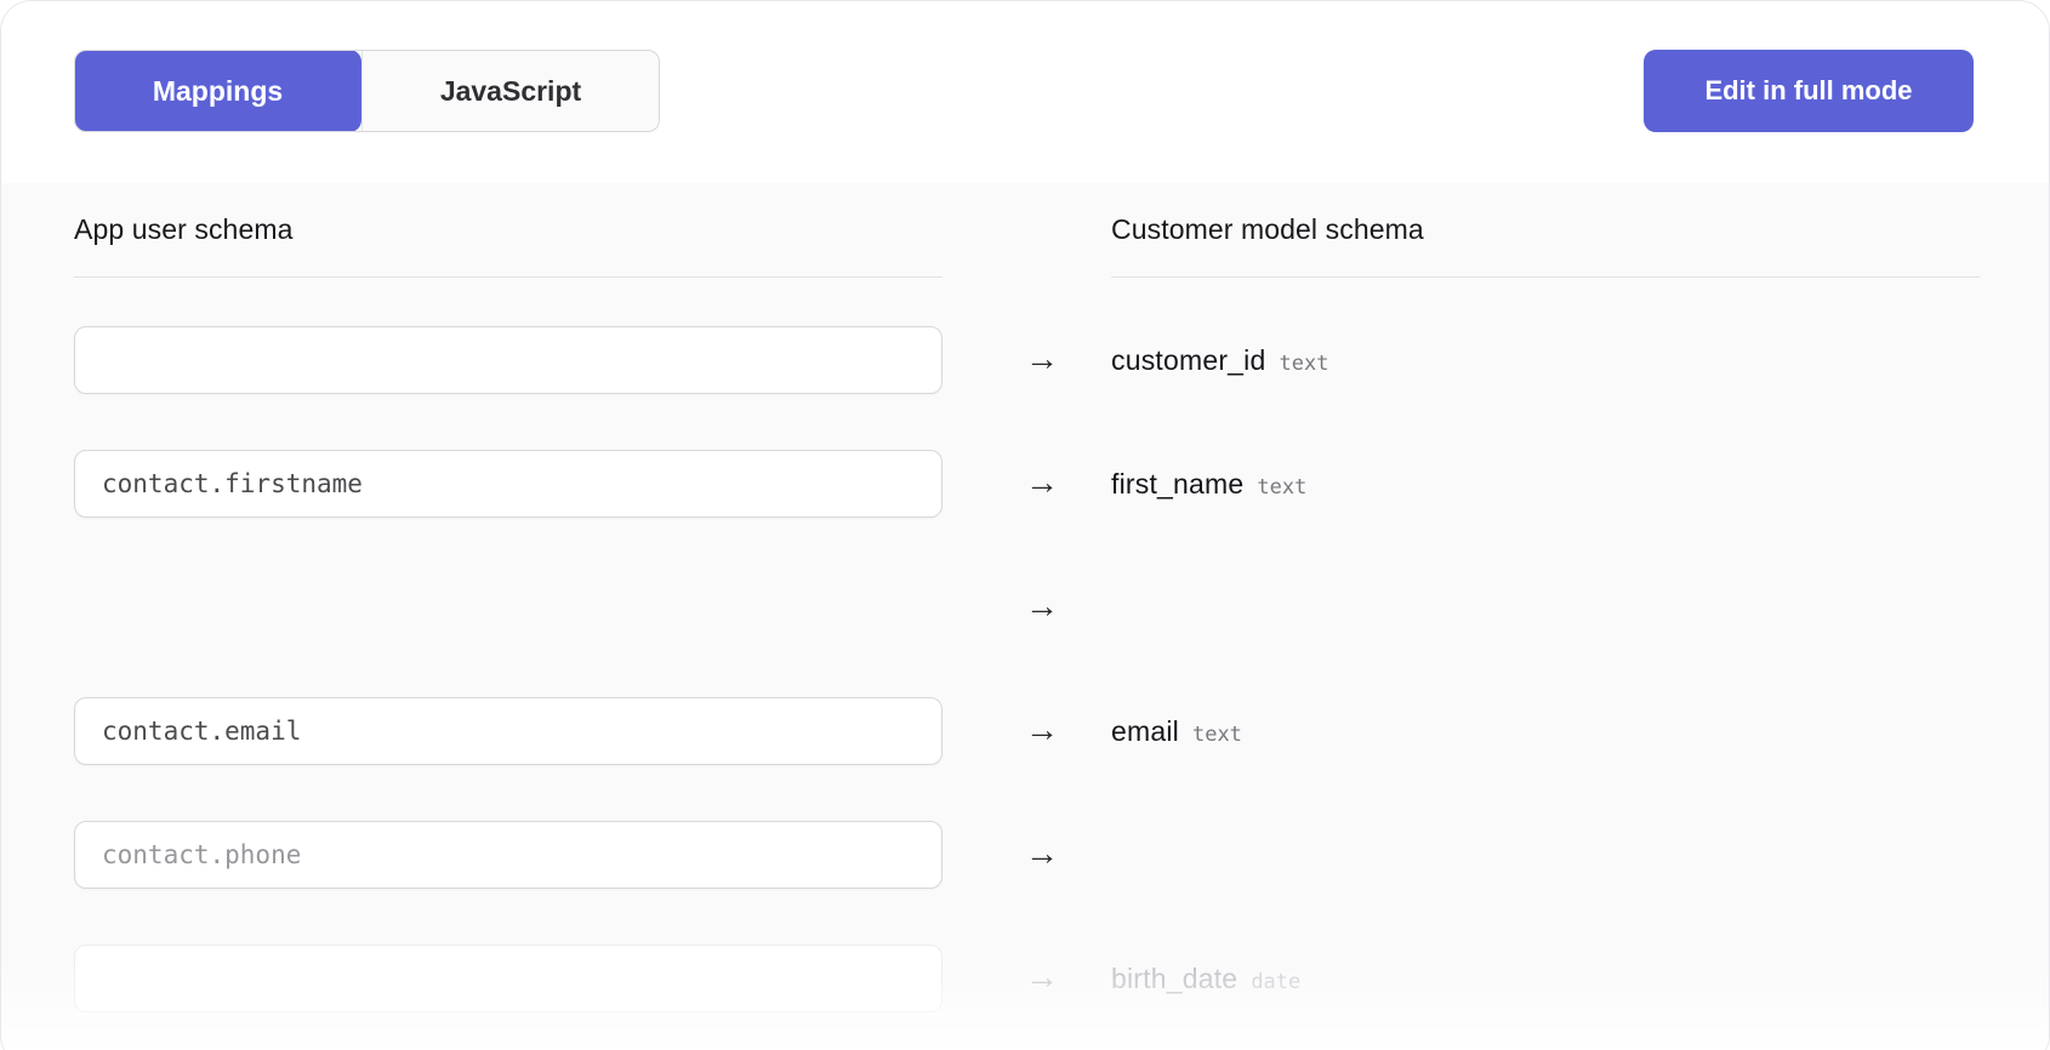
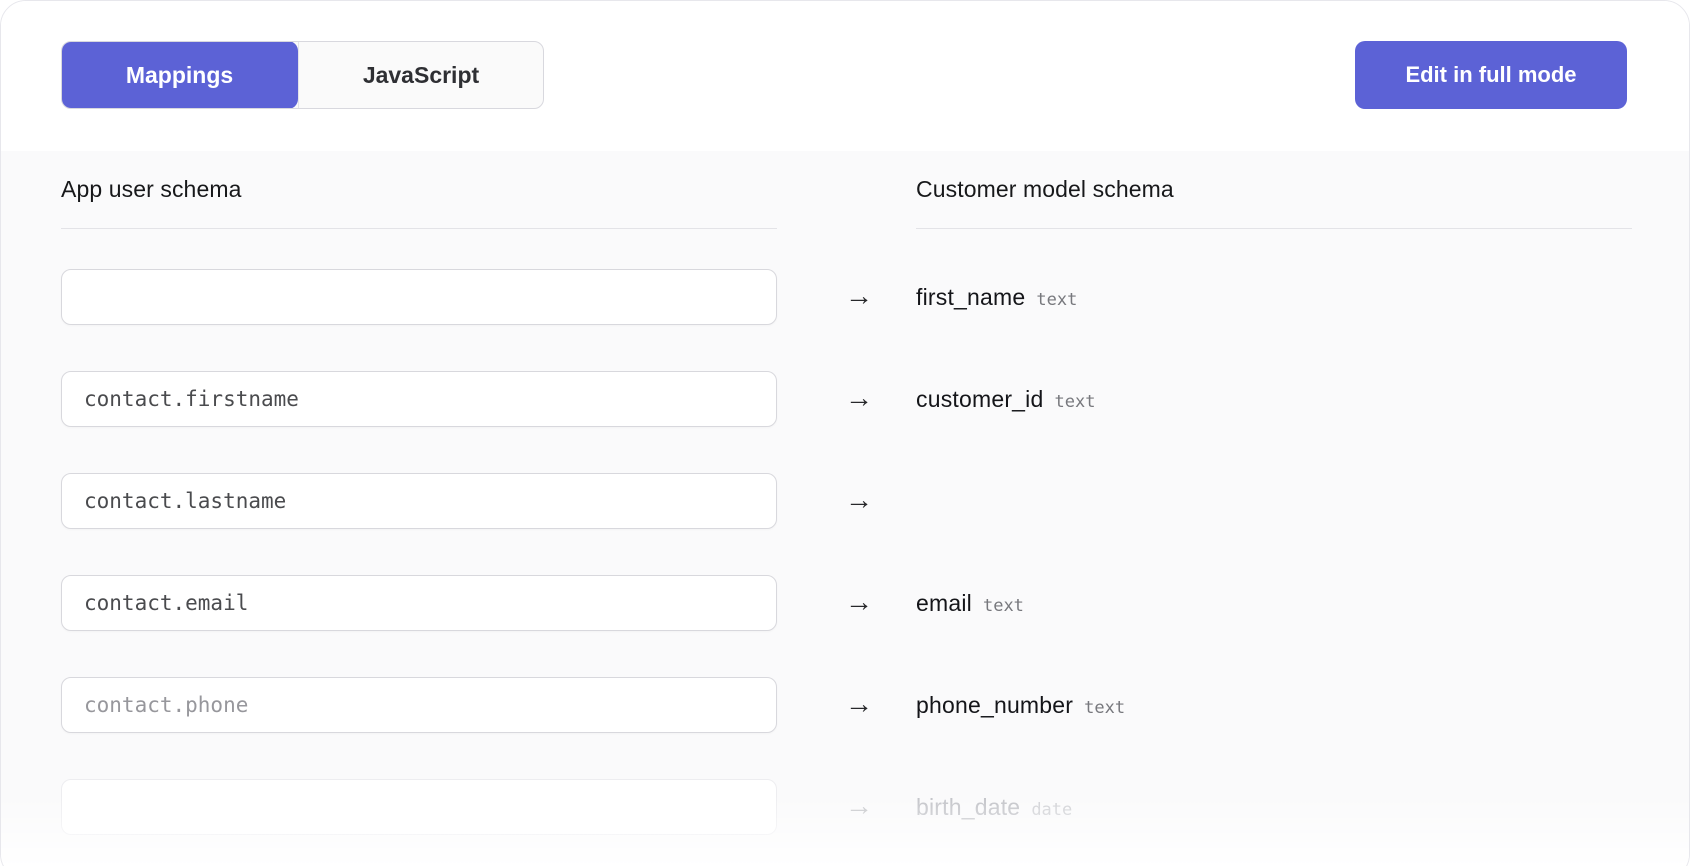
  Mappings
  JavaScript
  Edit in full mode
  App user schema
  Customer model schema
  →
- customer_id text
+ first_name text
  contact.firstname
  →
- first_name text
+ customer_id text
+ contact.lastname
  →
  contact.email
  →
  email text
  contact.phone
  →
+ phone_number text
